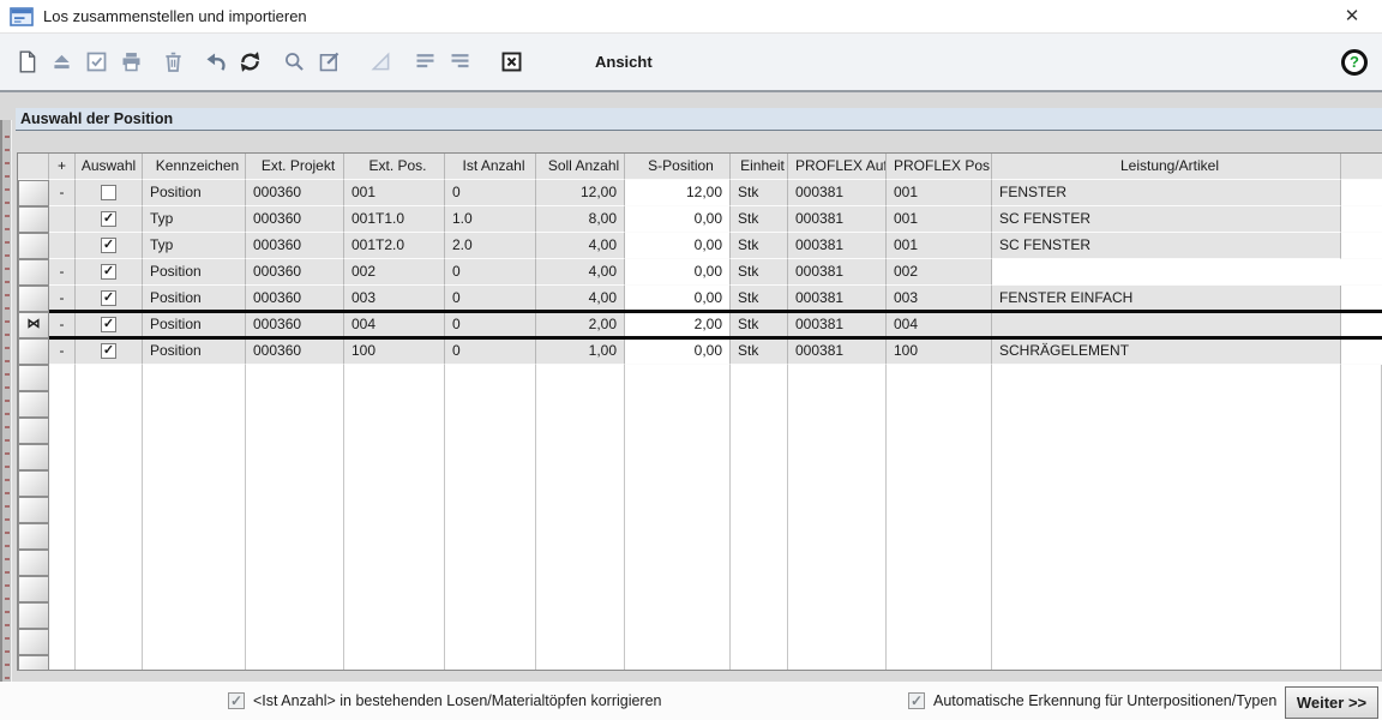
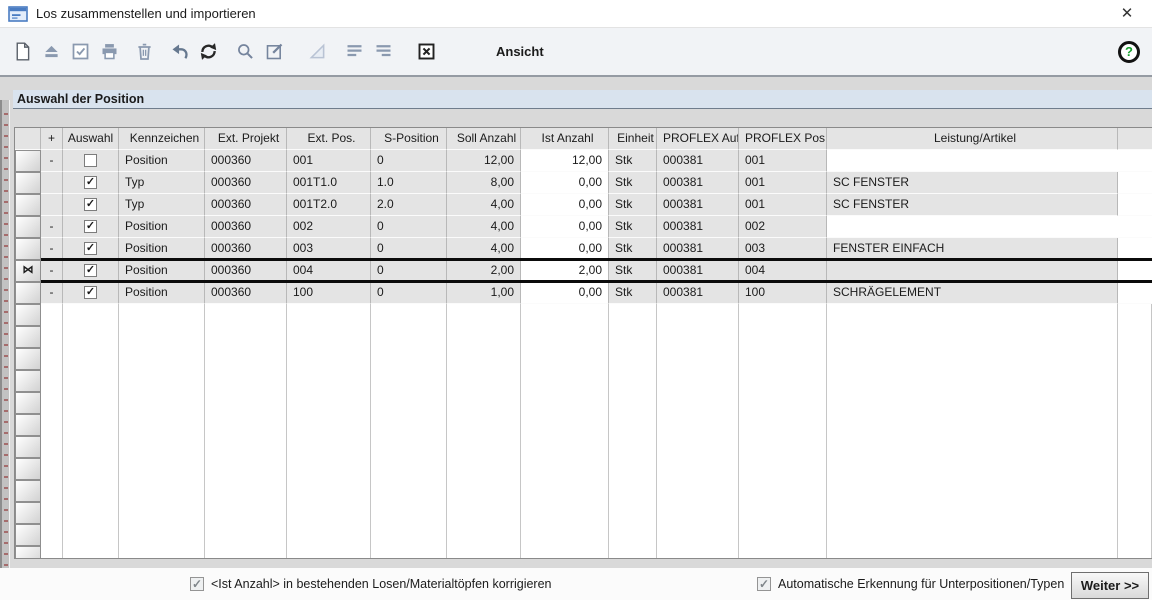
  Los zusammenstellen und importieren
  ✕
  Ansicht
  ?
  Auswahl der Position
  +
  Auswahl
  Kennzeichen
  Ext. Projekt
  Ext. Pos.
- Ist Anzahl
+ S-Position
  Soll Anzahl
- S-Position
+ Ist Anzahl
  Einheit
  PROFLEX Au
  PROFLEX Pos
  Leistung/Artikel
  -
  Position
  000360
  001
  0
  12,00
  12,00
  Stk
  000381
  001
- FENSTER
  ✓
  Typ
  000360
  001T1.0
  1.0
  8,00
  0,00
  Stk
  000381
  001
  SC FENSTER
  ✓
  Typ
  000360
  001T2.0
  2.0
  4,00
  0,00
  Stk
  000381
  001
  SC FENSTER
  -
  ✓
  Position
  000360
  002
  0
  4,00
  0,00
  Stk
  000381
  002
  -
  ✓
  Position
  000360
  003
  0
  4,00
  0,00
  Stk
  000381
  003
  FENSTER EINFACH
  ⋈
  -
  ✓
  Position
  000360
  004
  0
  2,00
  2,00
  Stk
  000381
  004
  -
  ✓
  Position
  000360
  100
  0
  1,00
  0,00
  Stk
  000381
  100
  SCHRÄGELEMENT
  ✓
  <Ist Anzahl> in bestehenden Losen/Materialtöpfen korrigieren
  ✓
  Automatische Erkennung für Unterpositionen/Typen
  Weiter >>
